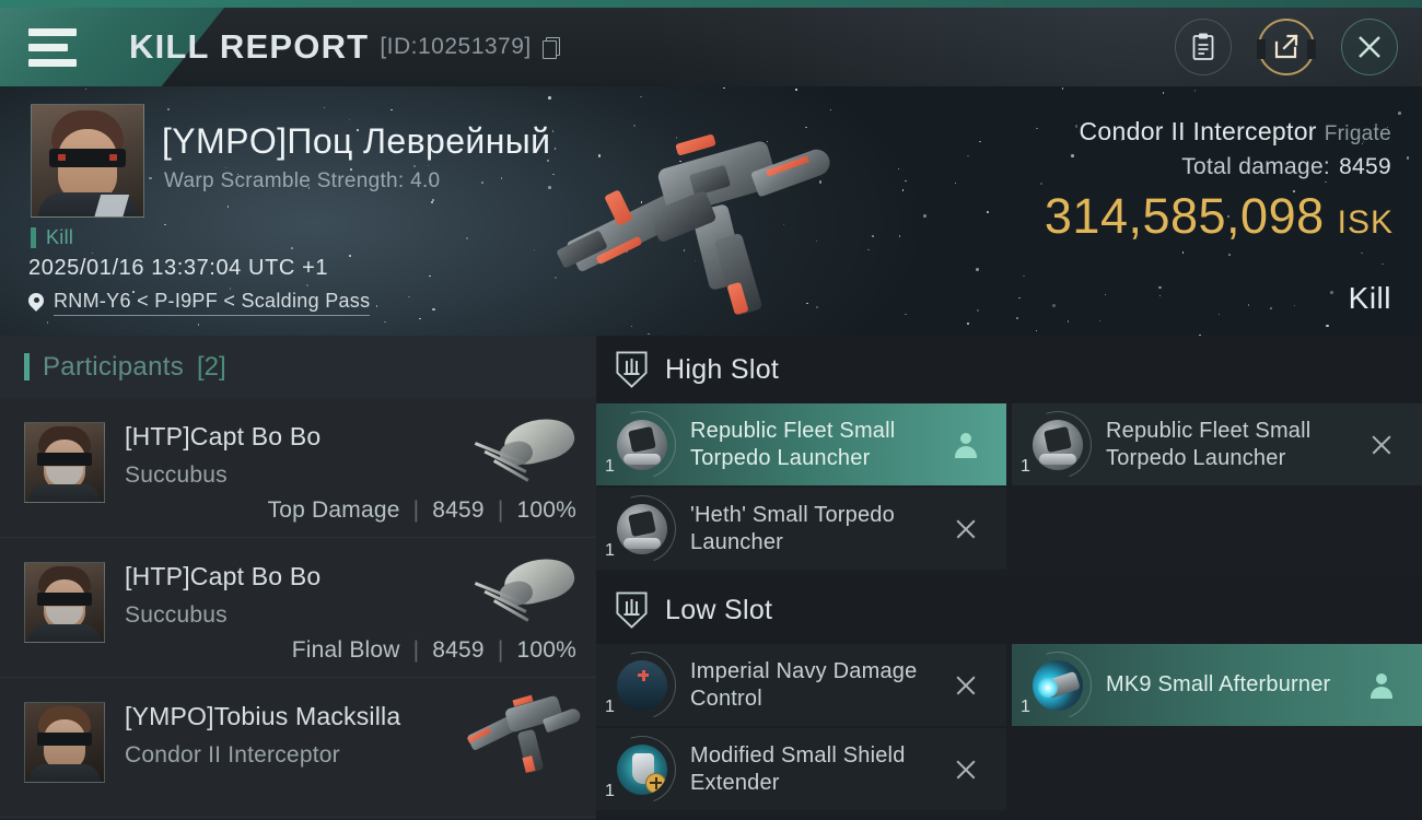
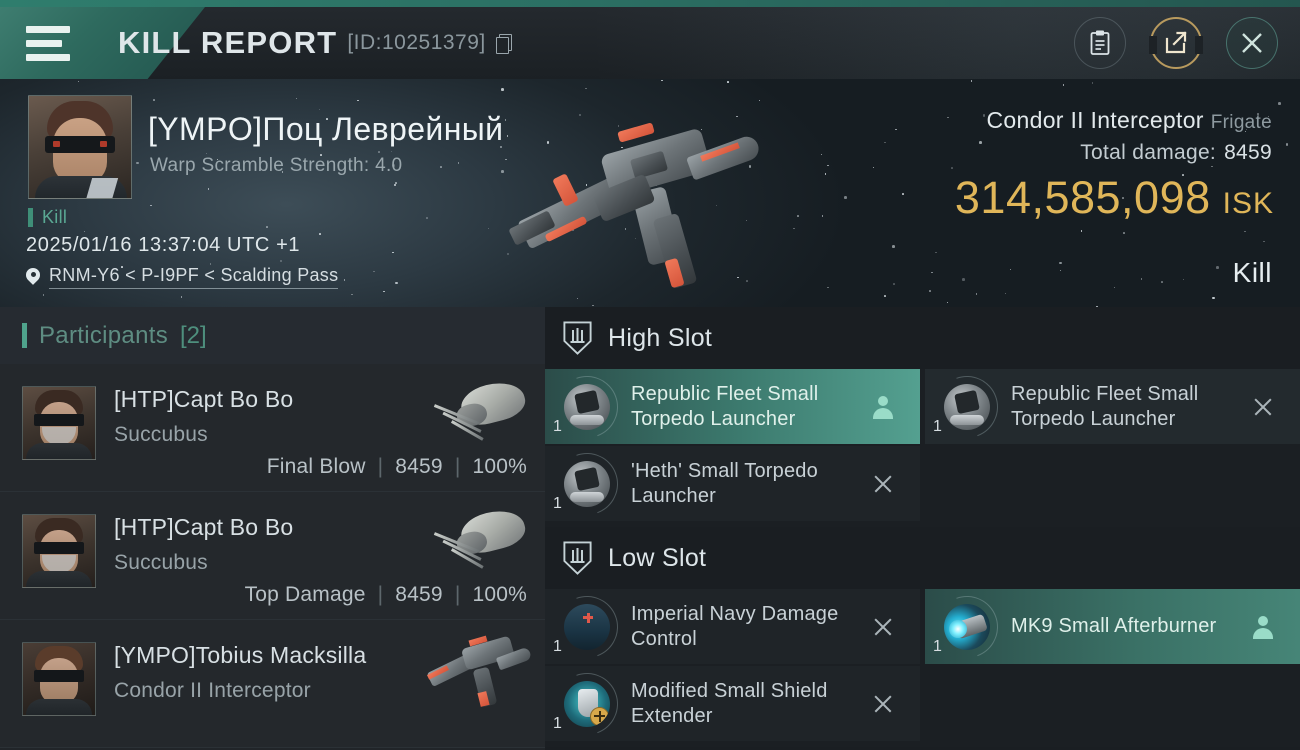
  KILL REPORT
  [ID:10251379]
  [YMPO]Поц Леврейный
  Warp Scramble Strength: 4.0
  Kill
  2025/01/16 13:37:04 UTC +1
  RNM-Y6 < P-I9PF < Scalding Pass
  Condor II Interceptor Frigate
  Total damage: 8459
  314,585,098
  ISK
  Kill
  Participants
  [2]
  [HTP]Capt Bo Bo
  Succubus
- Top Damage
+ Final Blow
  |
  8459
  |
  100%
  [HTP]Capt Bo Bo
  Succubus
- Final Blow
+ Top Damage
  |
  8459
  |
  100%
  [YMPO]Tobius Macksilla
  Condor II Interceptor
  High Slot
  1
  Republic Fleet Small Torpedo Launcher
  1
  'Heth' Small Torpedo Launcher
  1
  Republic Fleet Small Torpedo Launcher
  Low Slot
  1
  Imperial Navy Damage Control
  1
  Modified Small Shield Extender
  1
  MK9 Small Afterburner
